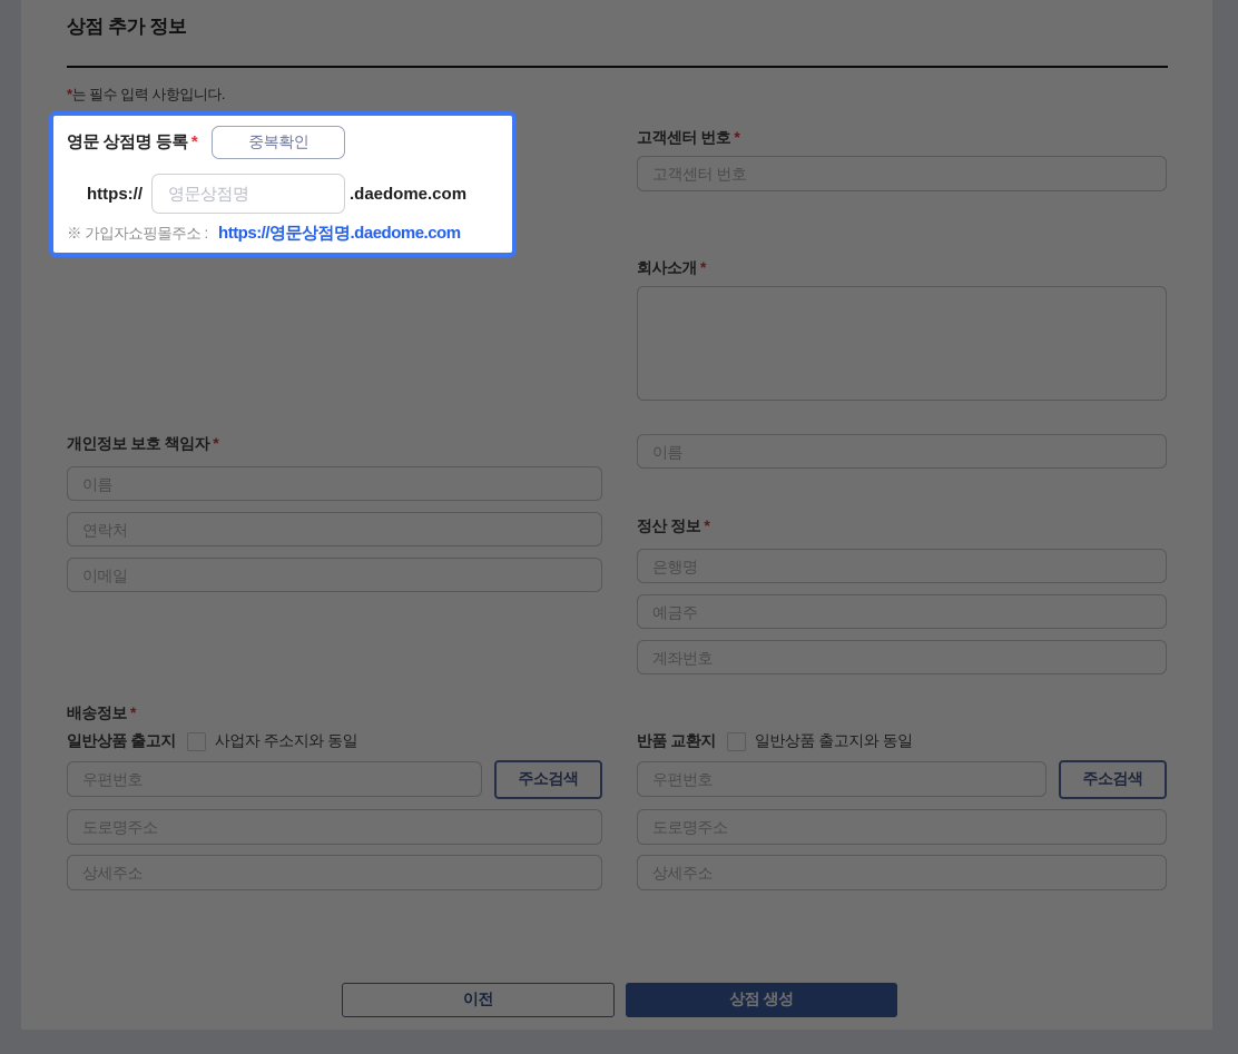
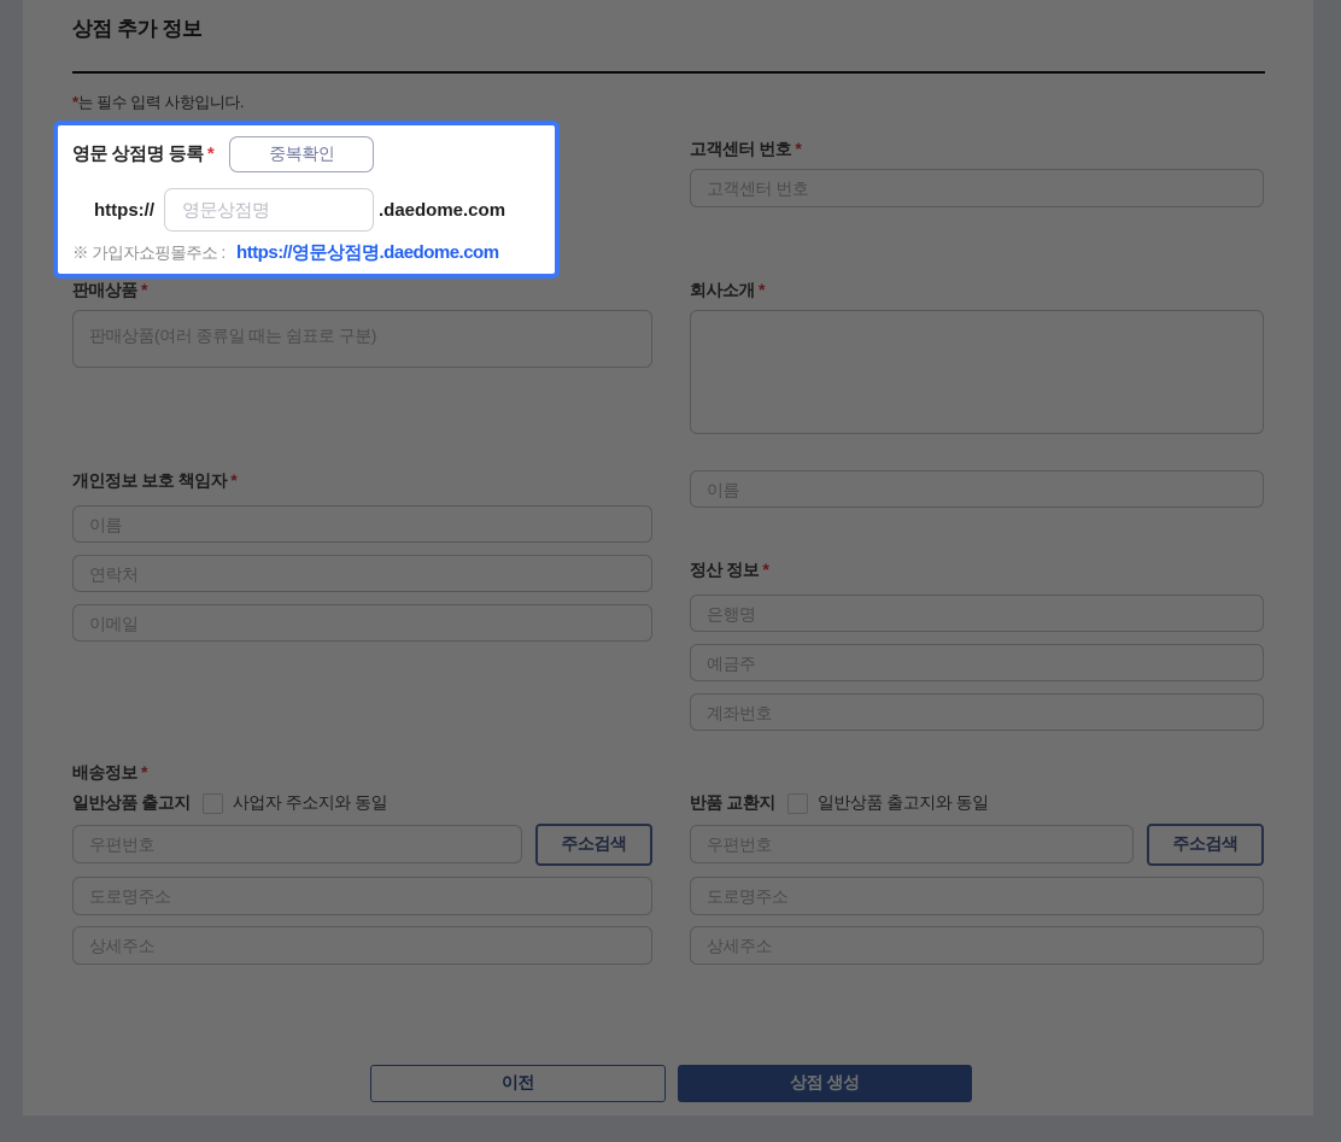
  상점 추가 정보
  *는 필수 입력 사항입니다.
  고객센터 번호 *
  고객센터 번호
+ 판매상품 *
+ 판매상품(여러 종류일 때는 쉼표로 구분)
  회사소개 *
  개인정보 보호 책임자 *
  이름
  연락처
  이메일
  이름
  정산 정보 *
  은행명
  예금주
  계좌번호
  배송정보 *
  일반상품 출고지
  사업자 주소지와 동일
  우편번호
  주소검색
  도로명주소
  상세주소
  반품 교환지
  일반상품 출고지와 동일
  우편번호
  주소검색
  도로명주소
  상세주소
  이전
  상점 생성
  영문 상점명 등록 *
  중복확인
  https://
  영문상점명
  .daedome.com
  ※ 가입자쇼핑몰주소 : https://영문상점명.daedome.com
